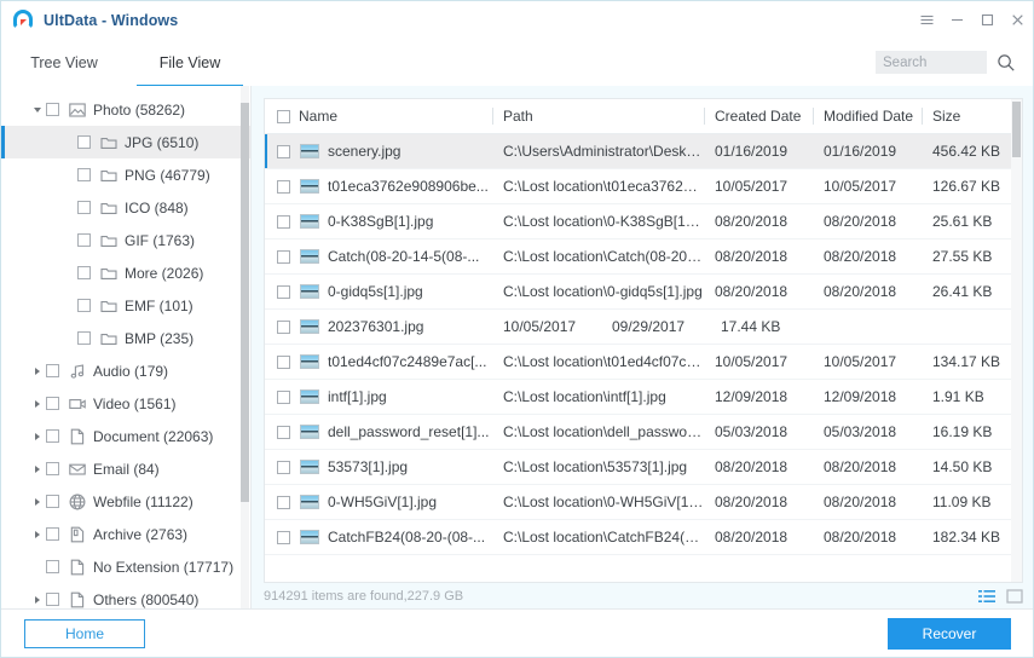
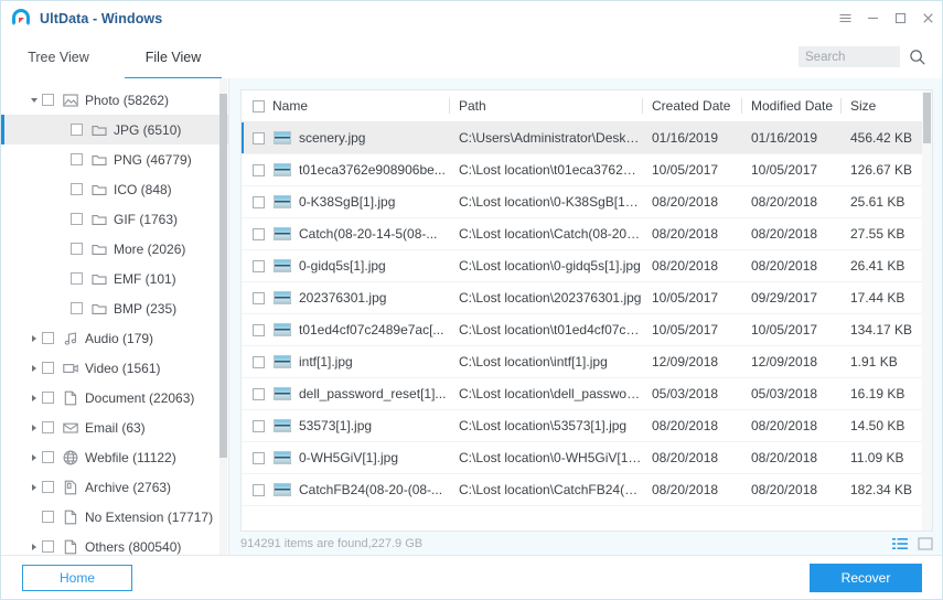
  UltData - Windows
  Tree View
  File View
  Search
  Photo (58262)
  JPG (6510)
  PNG (46779)
  ICO (848)
  GIF (1763)
  More (2026)
  EMF (101)
  BMP (235)
  Audio (179)
  Video (1561)
  Document (22063)
- Email (84)
+ Email (63)
  Webfile (11122)
  Archive (2763)
  No Extension (17717)
  Others (800540)
  Name
  Path
  Created Date
  Modified Date
  Size
  scenery.jpg
  C:\Users\Administrator\Deskto.
  01/16/2019
  01/16/2019
  456.42 KB
  t01eca3762e908906be...
  C:\Lost location\t01eca3762e9.
  10/05/2017
  10/05/2017
  126.67 KB
  0-K38SgB[1].jpg
  C:\Lost location\0-K38SgB[1].jp
  08/20/2018
  08/20/2018
  25.61 KB
  Catch(08-20-14-5(08-...
  C:\Lost location\Catch(08-20-1.
  08/20/2018
  08/20/2018
  27.55 KB
  0-gidq5s[1].jpg
  C:\Lost location\0-gidq5s[1].jpg
  08/20/2018
  08/20/2018
  26.41 KB
  202376301.jpg
+ C:\Lost location\202376301.jpg
  10/05/2017
  09/29/2017
  17.44 KB
  t01ed4cf07c2489e7ac[...
  C:\Lost location\t01ed4cf07c24
  10/05/2017
  10/05/2017
  134.17 KB
  intf[1].jpg
  C:\Lost location\intf[1].jpg
  12/09/2018
  12/09/2018
  1.91 KB
  dell_password_reset[1]...
  C:\Lost location\dell_password.
  05/03/2018
  05/03/2018
  16.19 KB
  53573[1].jpg
  C:\Lost location\53573[1].jpg
  08/20/2018
  08/20/2018
  14.50 KB
  0-WH5GiV[1].jpg
  C:\Lost location\0-WH5GiV[1].j.
  08/20/2018
  08/20/2018
  11.09 KB
  CatchFB24(08-20-(08-...
  C:\Lost location\CatchFB24(08-
  08/20/2018
  08/20/2018
  182.34 KB
  914291 items are found,227.9 GB
  Home
  Recover
